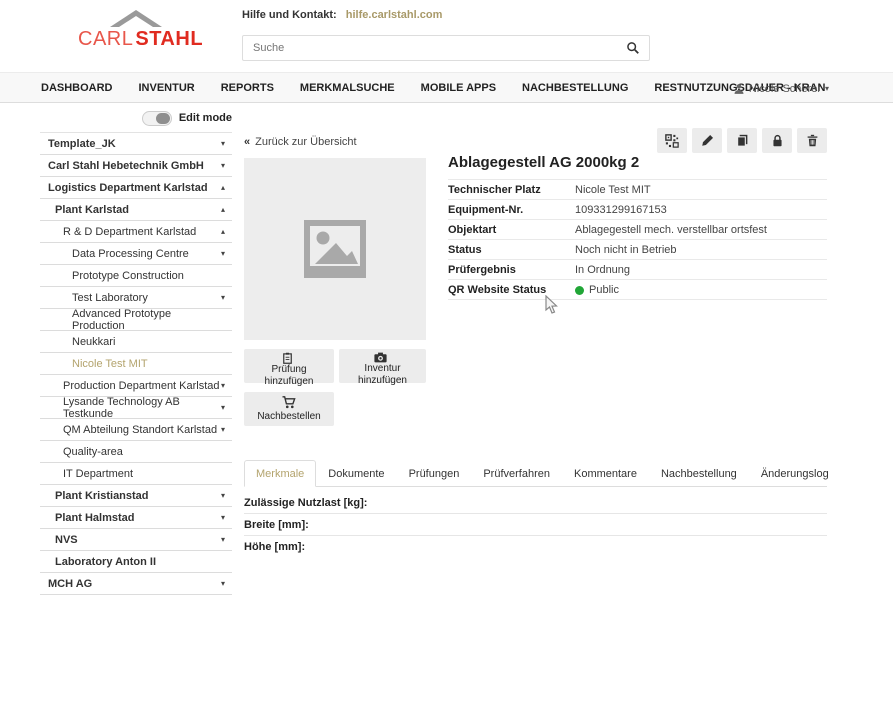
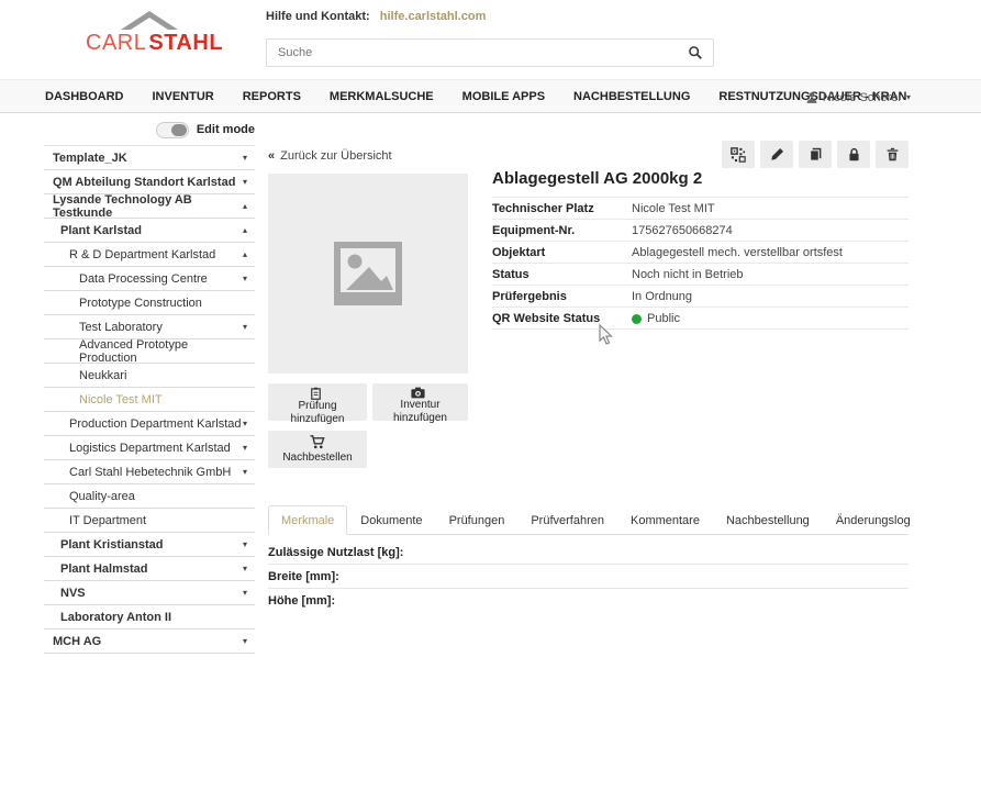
  CARLSTAHL
  Hilfe und Kontakt: hilfe.carlstahl.com
  Suche
  DASHBOARD
  INVENTUR
  REPORTS
  MERKMALSUCHE
  MOBILE APPS
  NACHBESTELLUNG
  RESTNUTZUNGSDAUER - KRAN
  Nicole Scherer
  ▾
  Edit mode
  Template_JK
  ▾
- Carl Stahl Hebetechnik GmbH
+ QM Abteilung Standort Karlstad
  ▾
- Logistics Department Karlstad
+ Lysande Technology AB Testkunde
  ▴
  Plant Karlstad
  ▴
  R & D Department Karlstad
  ▴
  Data Processing Centre
  ▾
  Prototype Construction
  Test Laboratory
  ▾
  Advanced Prototype Production
  Neukkari
  Nicole Test MIT
  Production Department Karlstad
  ▾
- Lysande Technology AB Testkunde
+ Logistics Department Karlstad
  ▾
- QM Abteilung Standort Karlstad
+ Carl Stahl Hebetechnik GmbH
  ▾
  Quality-area
  IT Department
  Plant Kristianstad
  ▾
  Plant Halmstad
  ▾
  NVS
  ▾
  Laboratory Anton II
  MCH AG
  ▾
  « Zurück zur Übersicht
  Ablagegestell AG 2000kg 2
  Technischer Platz
  Nicole Test MIT
  Equipment-Nr.
- 109331299167153
+ 175627650668274
  Objektart
  Ablagegestell mech. verstellbar ortsfest
  Status
  Noch nicht in Betrieb
  Prüfergebnis
  In Ordnung
  QR Website Status
  Public
  Prüfung hinzufügen
  Inventur hinzufügen
  Nachbestellen
  Merkmale
  Dokumente
  Prüfungen
  Prüfverfahren
  Kommentare
  Nachbestellung
  Änderungslog
  Zulässige Nutzlast [kg]:
  Breite [mm]:
  Höhe [mm]:
